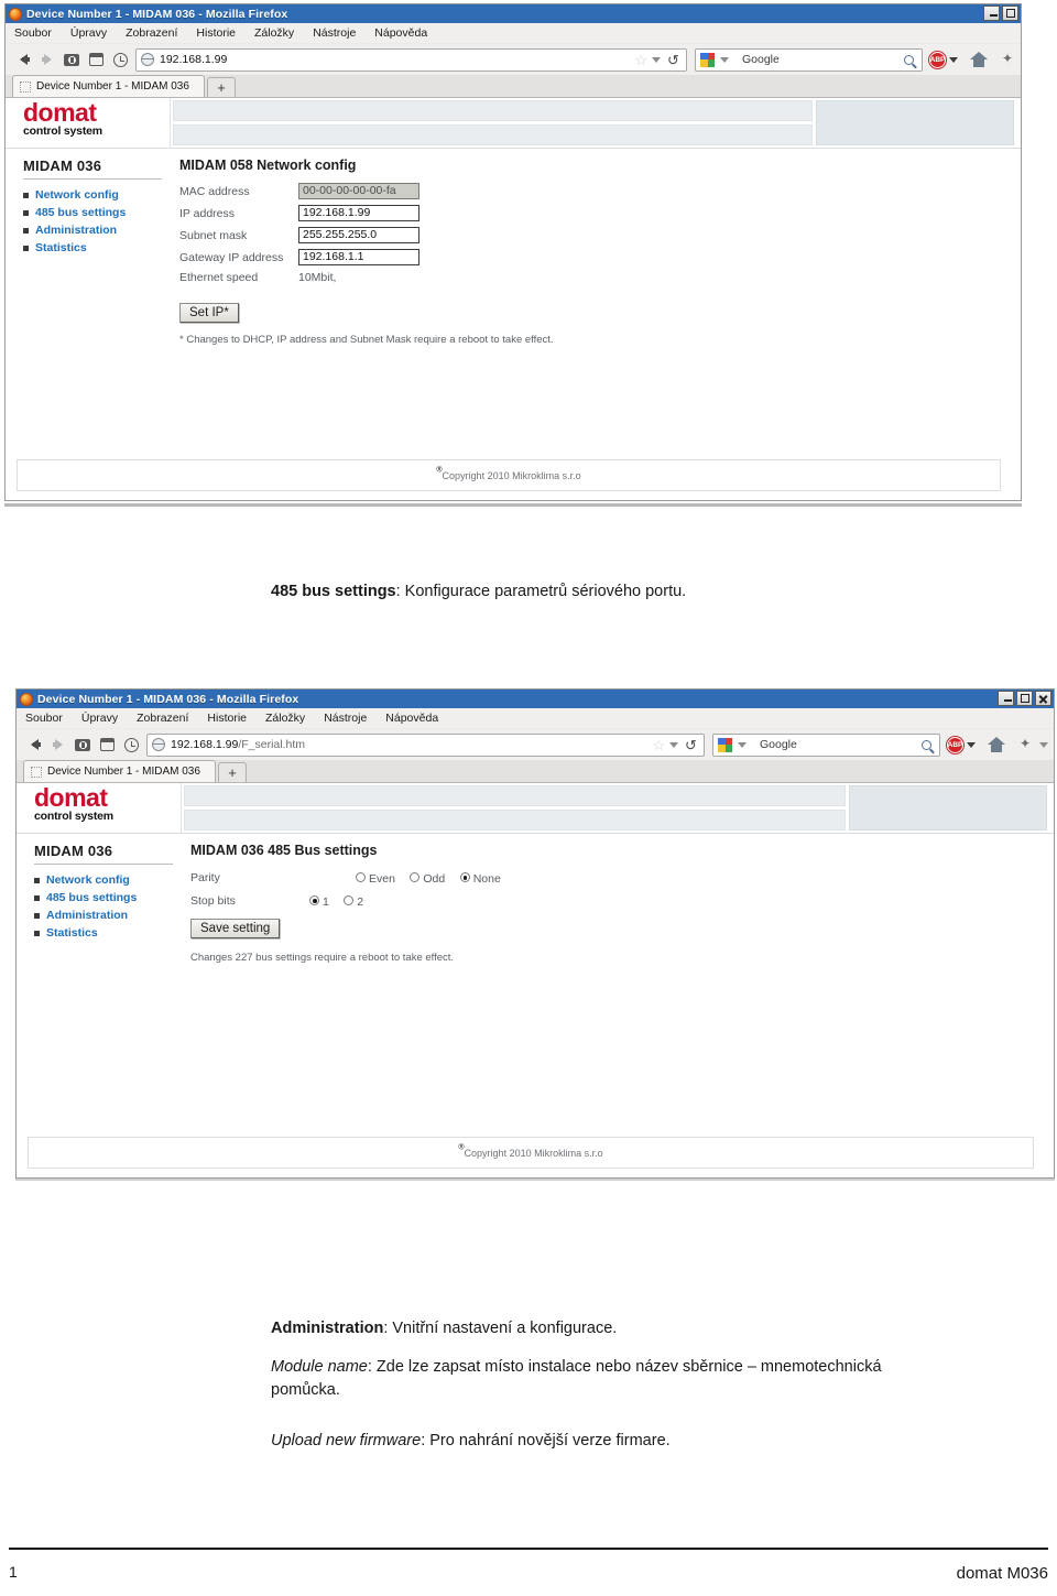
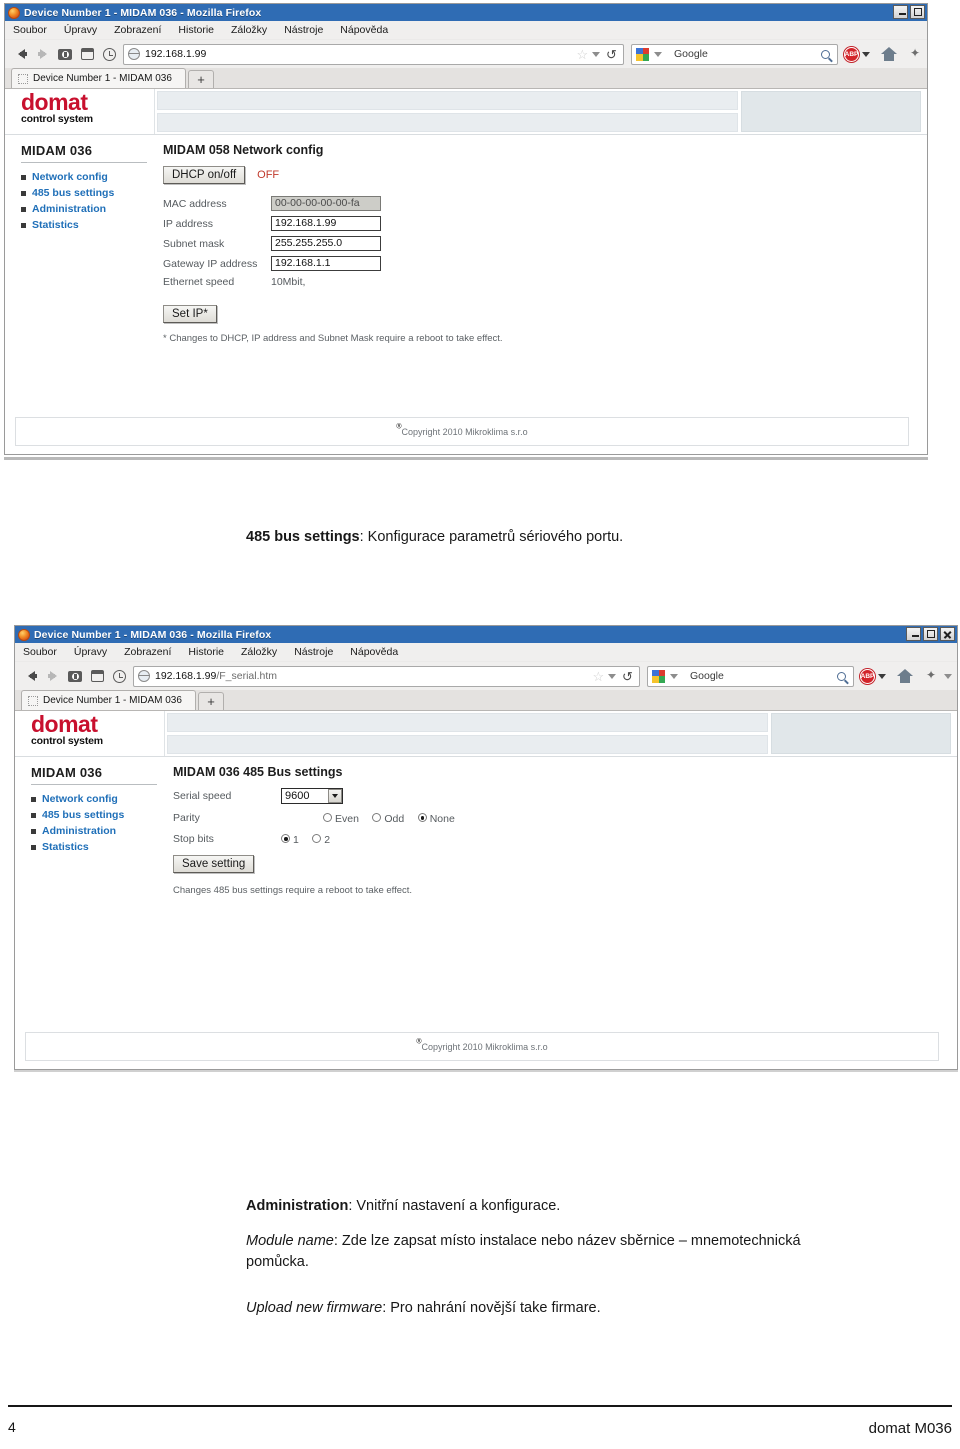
  Device Number 1 - MIDAM 036 - Mozilla Firefox
  Soubor
  Úpravy
  Zobrazení
  Historie
  Záložky
  Nástroje
  Nápověda
  192.168.1.99
  ☆
  Google
  ✦
  Device Number 1 - MIDAM 036
  +
  domat
  control system
  MIDAM 036
  Network config
  485 bus settings
  Administration
  Statistics
  MIDAM 058 Network config
+ DHCP on/off
+ OFF
  MAC address
  00-00-00-00-00-fa
  IP address
  192.168.1.99
  Subnet mask
  255.255.255.0
  Gateway IP address
  192.168.1.1
  Ethernet speed
  10Mbit,
  Set IP*
  * Changes to DHCP, IP address and Subnet Mask require a reboot to take effect.
  Copyright 2010 Mikroklima s.r.o
  485 bus settings: Konfigurace parametrů sériového portu.
  Device Number 1 - MIDAM 036 - Mozilla Firefox
  Soubor
  Úpravy
  Zobrazení
  Historie
  Záložky
  Nástroje
  Nápověda
  192.168.1.99/F_serial.htm
  ☆
  Google
  ✦
  Device Number 1 - MIDAM 036
  +
  domat
  control system
  MIDAM 036
  Network config
  485 bus settings
  Administration
  Statistics
  MIDAM 036 485 Bus settings
+ Serial speed
+ 9600
  Parity
  Even Odd None
  Stop bits
  1 2
  Save setting
- Changes 227 bus settings require a reboot to take effect.
+ Changes 485 bus settings require a reboot to take effect.
  Copyright 2010 Mikroklima s.r.o
  Administration: Vnitřní nastavení a konfigurace.
  Module name: Zde lze zapsat místo instalace nebo název sběrnice – mnemotechnická pomůcka.
- Upload new firmware: Pro nahrání novější verze firmare.
+ Upload new firmware: Pro nahrání novější take firmare.
- 1
+ 4
  domat M036
